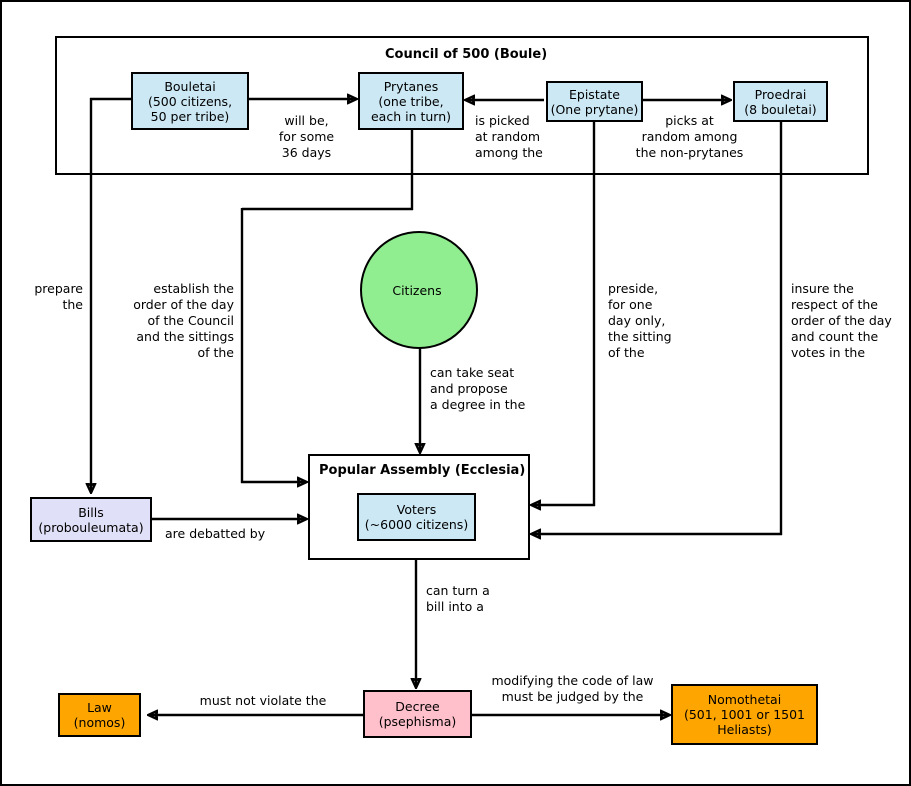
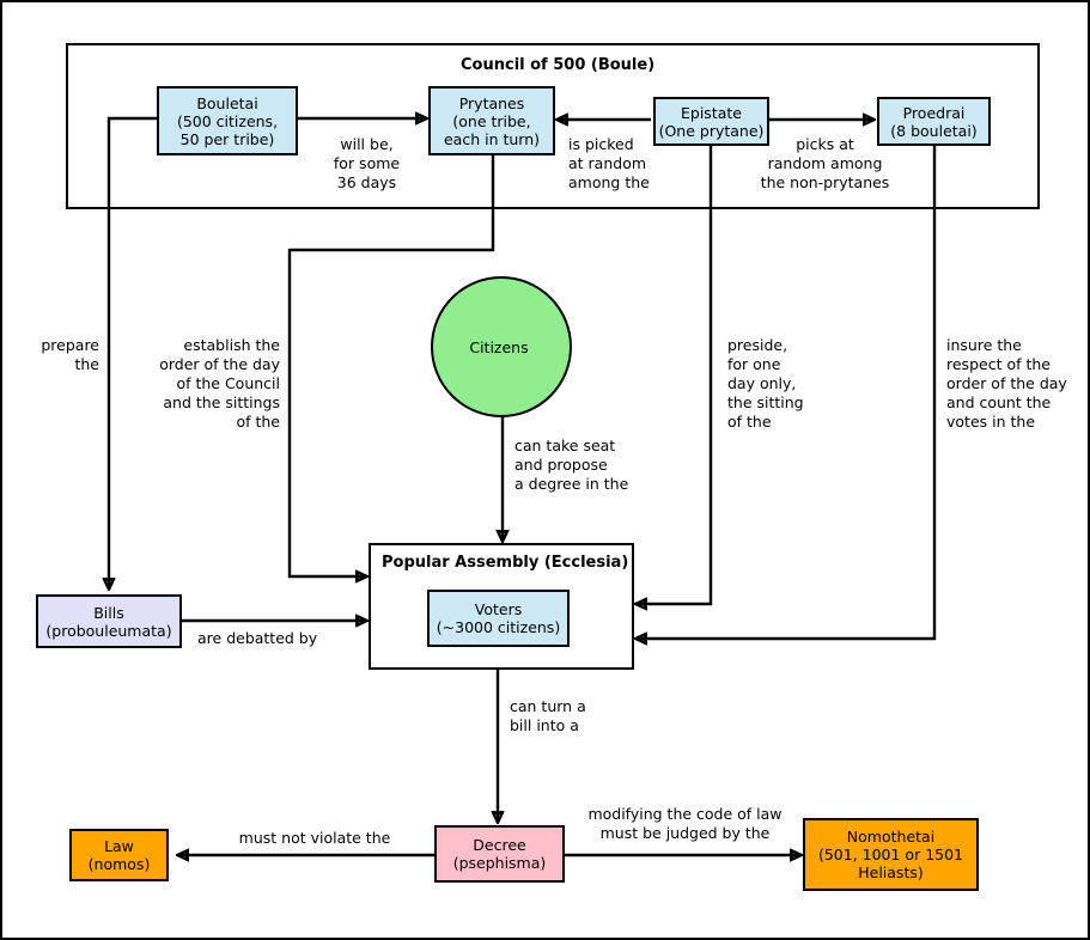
  Council of 500 (Boule)
  Bouletai
  (500 citizens,
  50 per tribe)
  Prytanes
  (one tribe,
  each in turn)
  Epistate
  (One prytane)
  Proedrai
  (8 bouletai)
  Citizens
  Popular Assembly (Ecclesia)
  Voters
- (~6000 citizens)
+ (~3000 citizens)
  Bills
  (probouleumata)
  Decree
  (psephisma)
  Law
  (nomos)
  Nomothetai
  (501, 1001 or 1501
  Heliasts)
  will be,
  for some
  36 days
  is picked
  at random
  among the
  picks at
  random among
  the non-prytanes
  prepare
  the
  establish the
  order of the day
  of the Council
  and the sittings
  of the
  can take seat
  and propose
  a degree in the
  preside,
  for one
  day only,
  the sitting
  of the
  insure the
  respect of the
  order of the day
  and count the
  votes in the
  are debatted by
  can turn a
  bill into a
  must not violate the
  modifying the code of law
  must be judged by the
